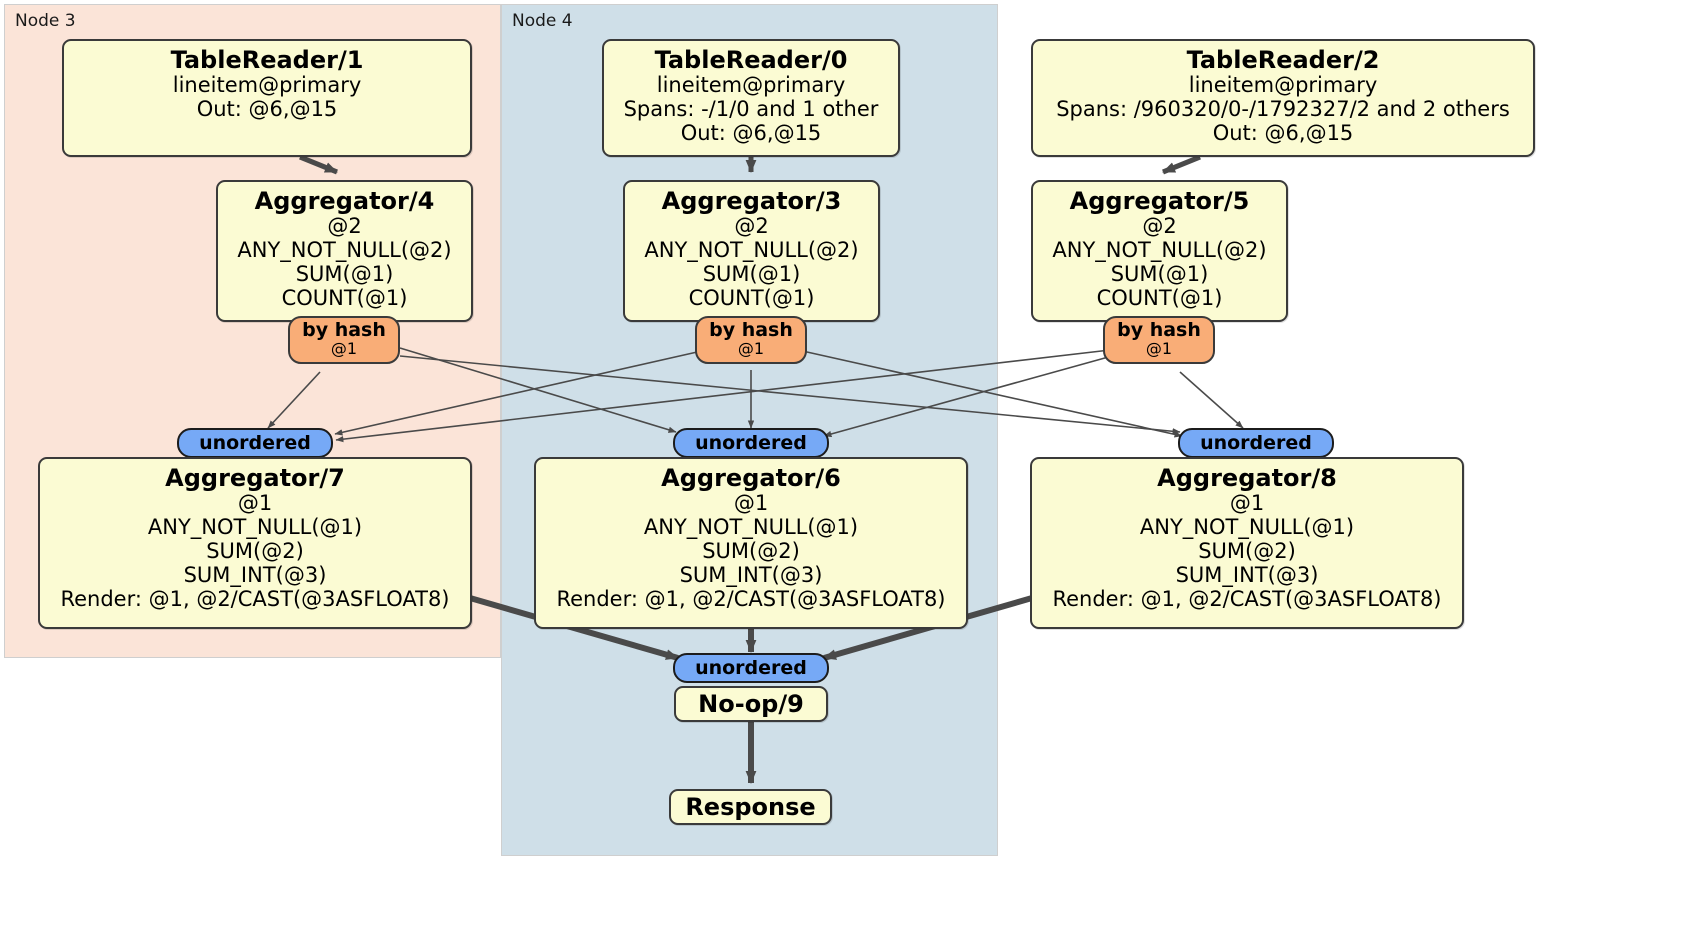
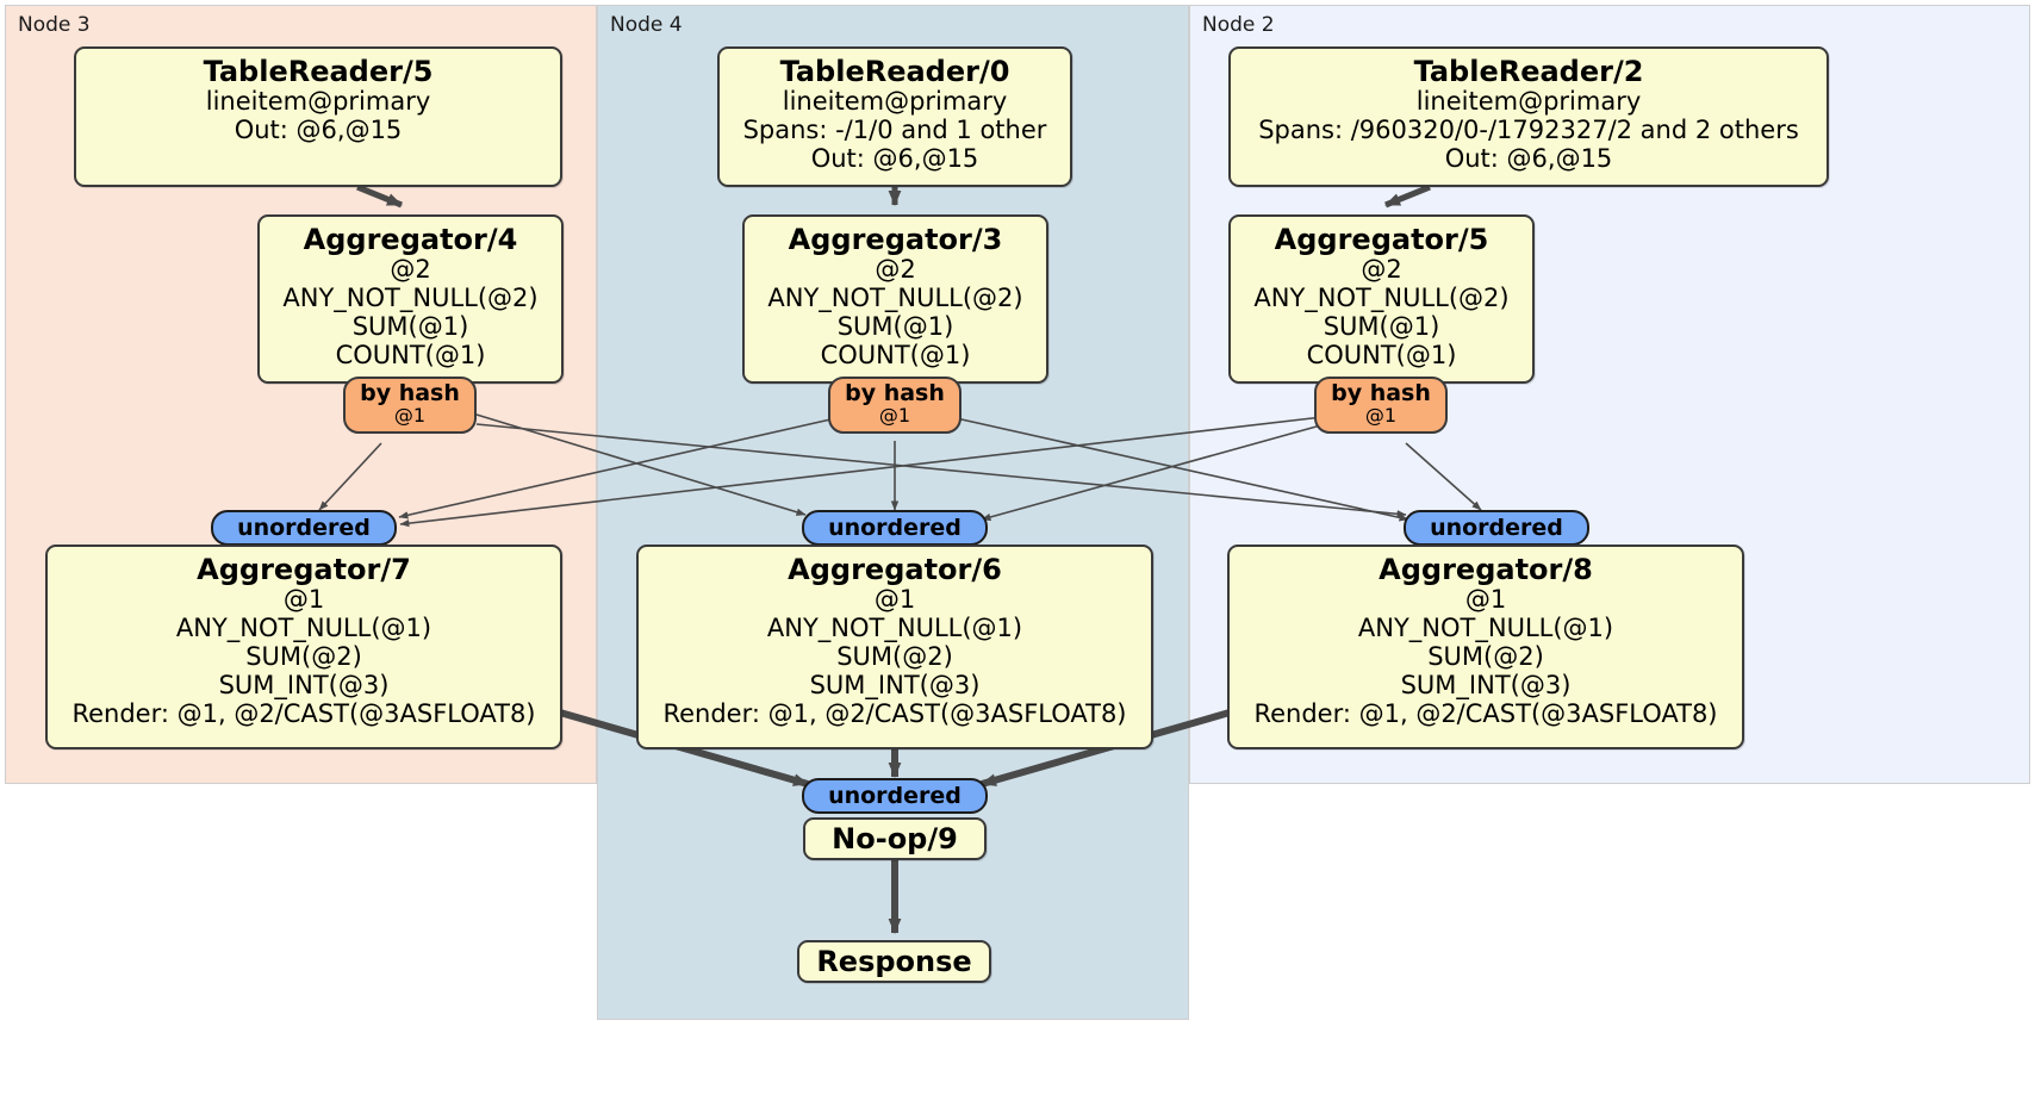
  Node 3
  Node 4
+ Node 2
- TableReader/1
+ TableReader/5
  lineitem@primary
  Out: @6,@15
  TableReader/0
  lineitem@primary
  Spans: -/1/0 and 1 other
  Out: @6,@15
  TableReader/2
  lineitem@primary
  Spans: /960320/0-/1792327/2 and 2 others
  Out: @6,@15
  Aggregator/4
  @2
  ANY_NOT_NULL(@2)
  SUM(@1)
  COUNT(@1)
  Aggregator/3
  @2
  ANY_NOT_NULL(@2)
  SUM(@1)
  COUNT(@1)
  Aggregator/5
  @2
  ANY_NOT_NULL(@2)
  SUM(@1)
  COUNT(@1)
  by hash
  @1
  by hash
  @1
  by hash
  @1
  unordered
  unordered
  unordered
  Aggregator/7
  @1
  ANY_NOT_NULL(@1)
  SUM(@2)
  SUM_INT(@3)
  Render: @1, @2/CAST(@3ASFLOAT8)
  Aggregator/6
  @1
  ANY_NOT_NULL(@1)
  SUM(@2)
  SUM_INT(@3)
  Render: @1, @2/CAST(@3ASFLOAT8)
  Aggregator/8
  @1
  ANY_NOT_NULL(@1)
  SUM(@2)
  SUM_INT(@3)
  Render: @1, @2/CAST(@3ASFLOAT8)
  unordered
  No-op/9
  Response
